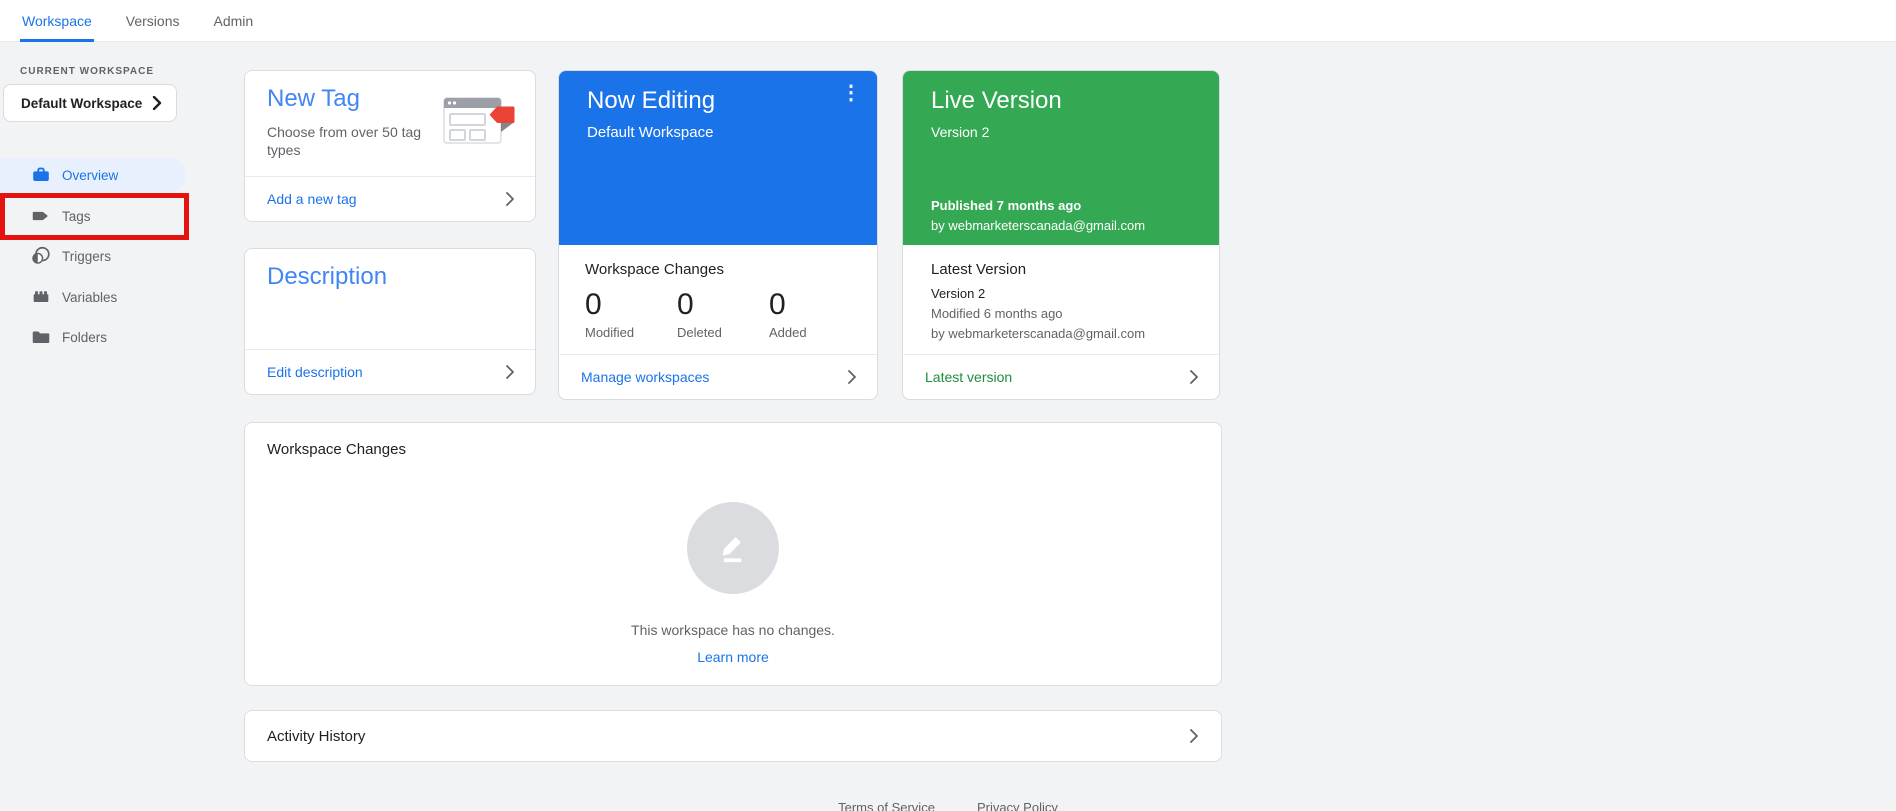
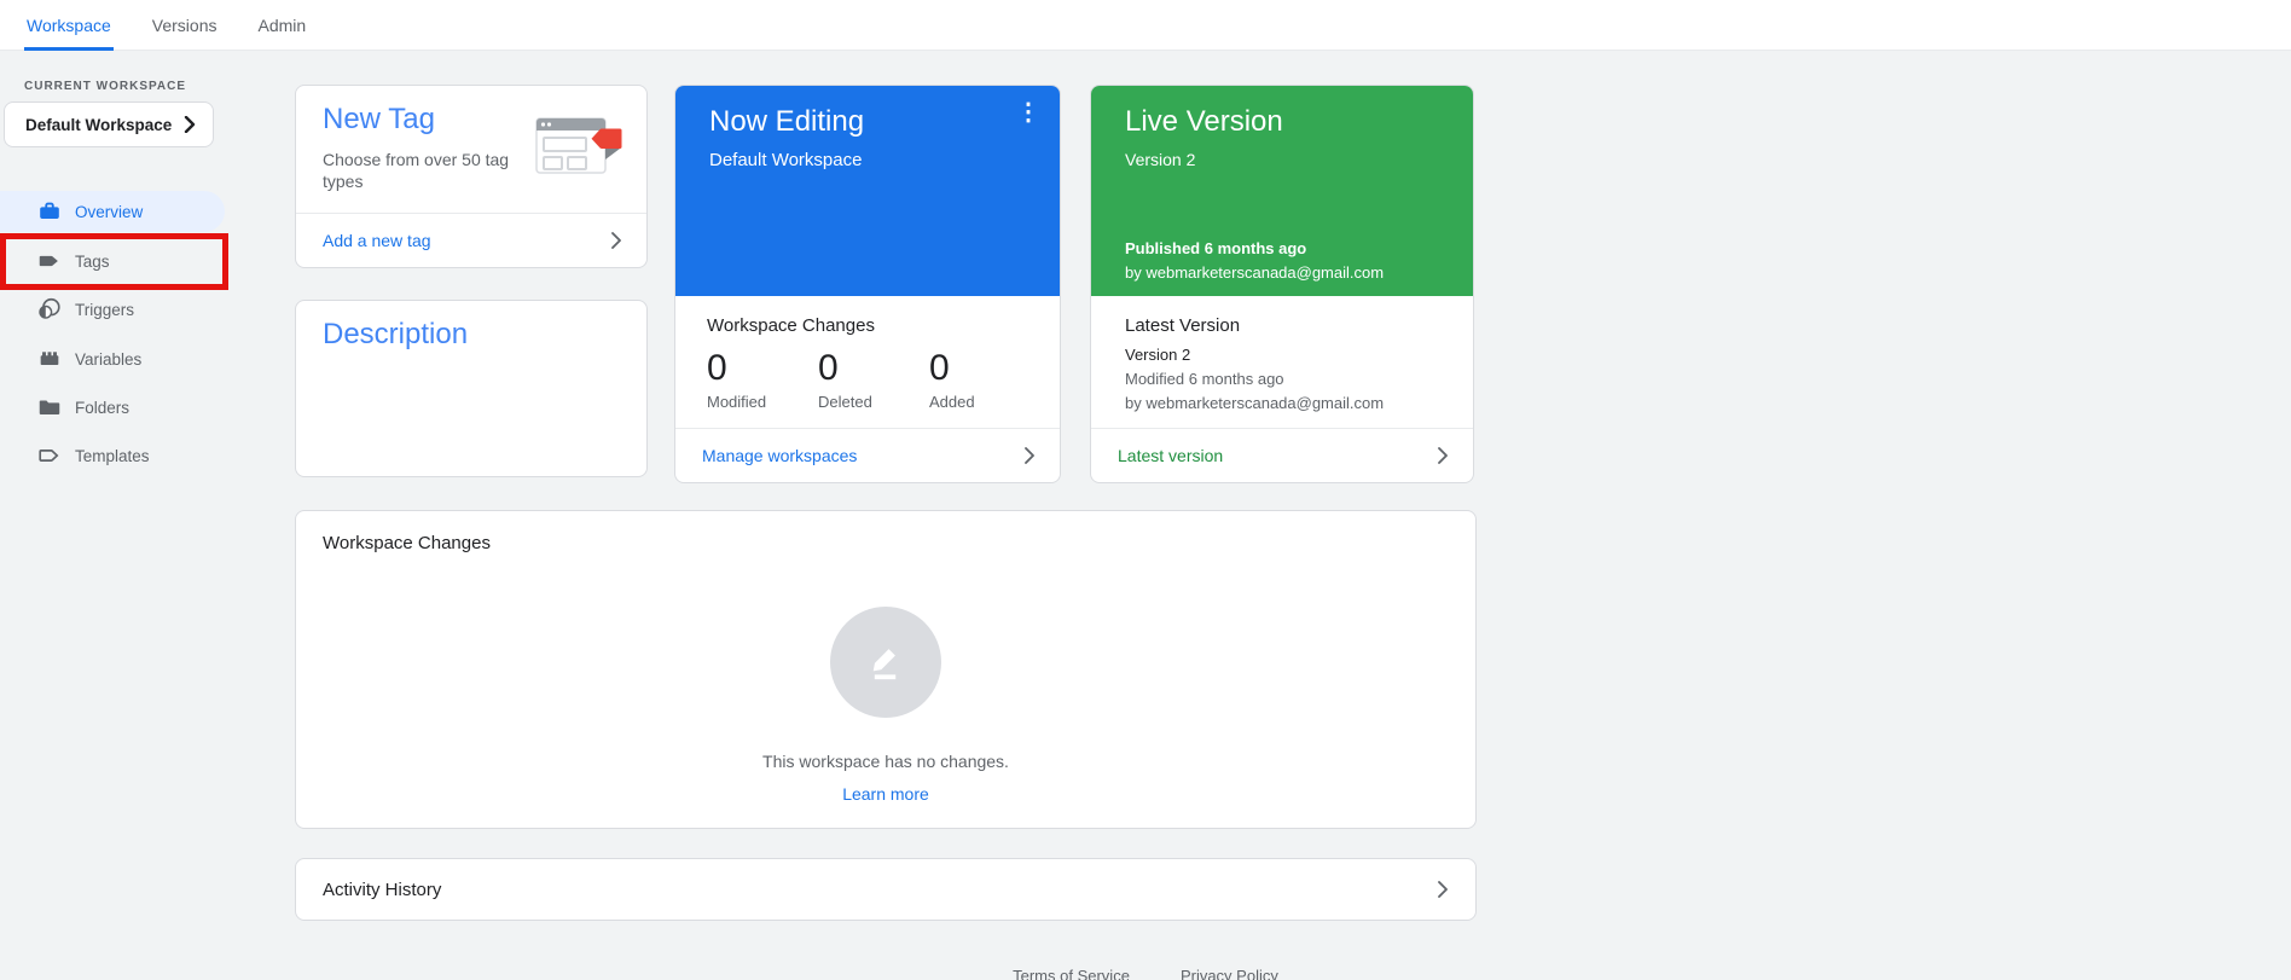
  Workspace
  Versions
  Admin
  CURRENT WORKSPACE
  Default Workspace
  Overview
  Tags
  Triggers
  Variables
  Folders
+ Templates
  New Tag
  Choose from over 50 tag types
  Add a new tag
  Now Editing
  Default Workspace
  ⋮
  Workspace Changes
  0
  Modified
  0
  Deleted
  0
  Added
  Manage workspaces
  Live Version
  Version 2
- Published 7 months ago
+ Published 6 months ago
  by webmarketerscanada@gmail.com
  Latest Version
  Version 2
  Modified 6 months ago
  by webmarketerscanada@gmail.com
  Latest version
  Description
- Edit description
  Workspace Changes
  This workspace has no changes.
  Learn more
  Activity History
  Terms of Service
  Privacy Policy
